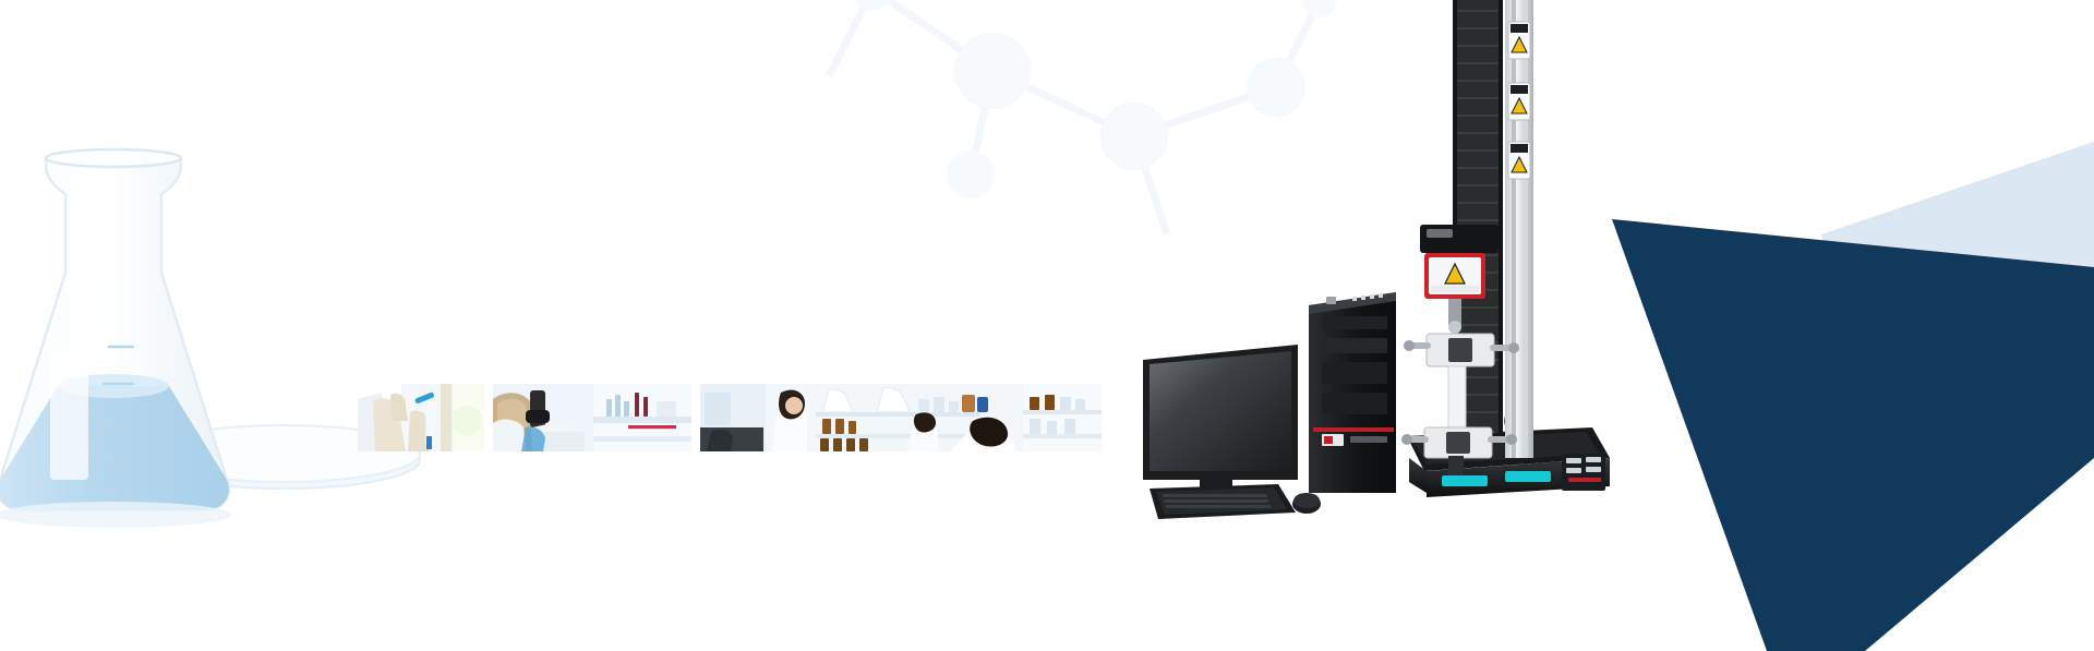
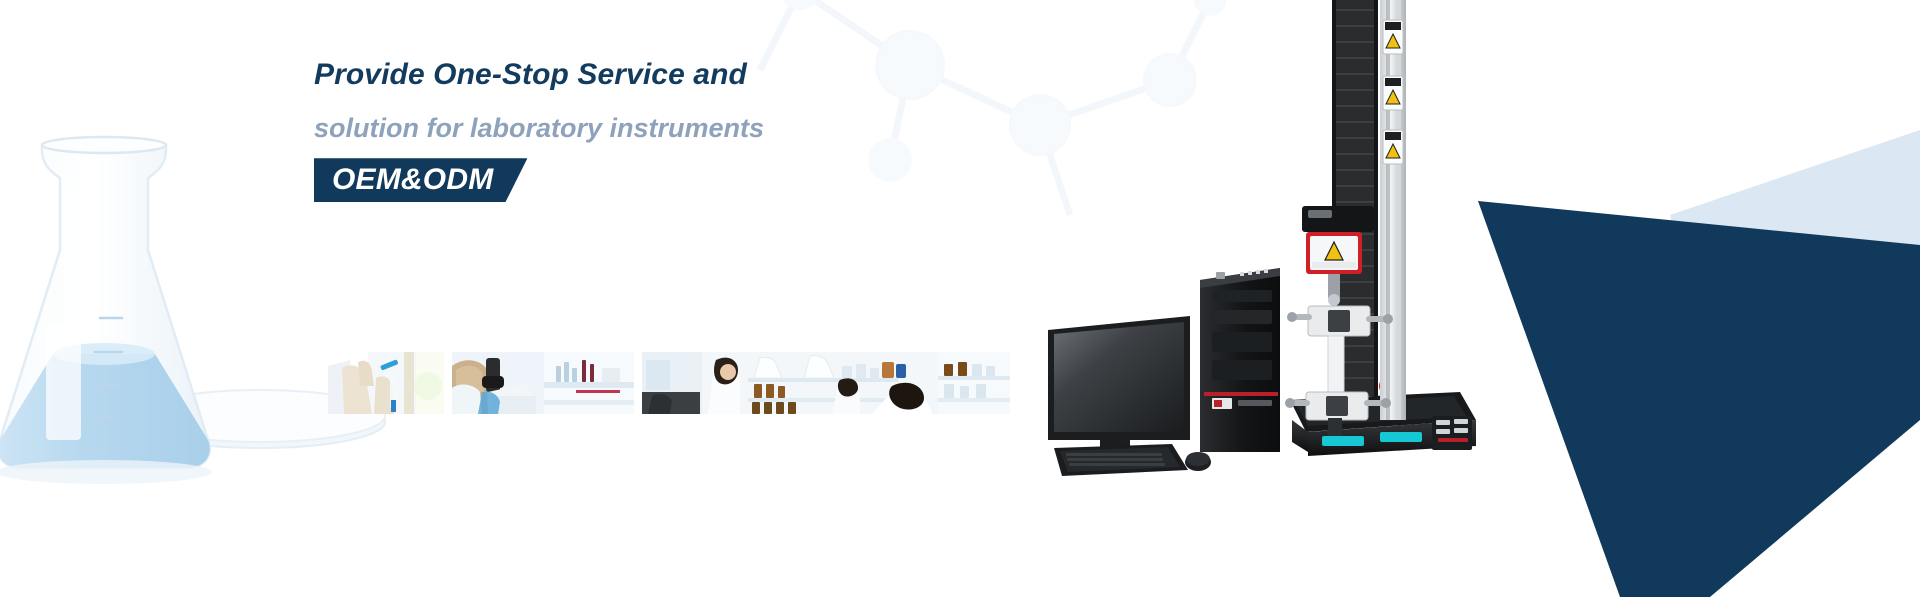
+ Provide One-Stop Service and
+ solution for laboratory instruments
+ OEM&ODM
